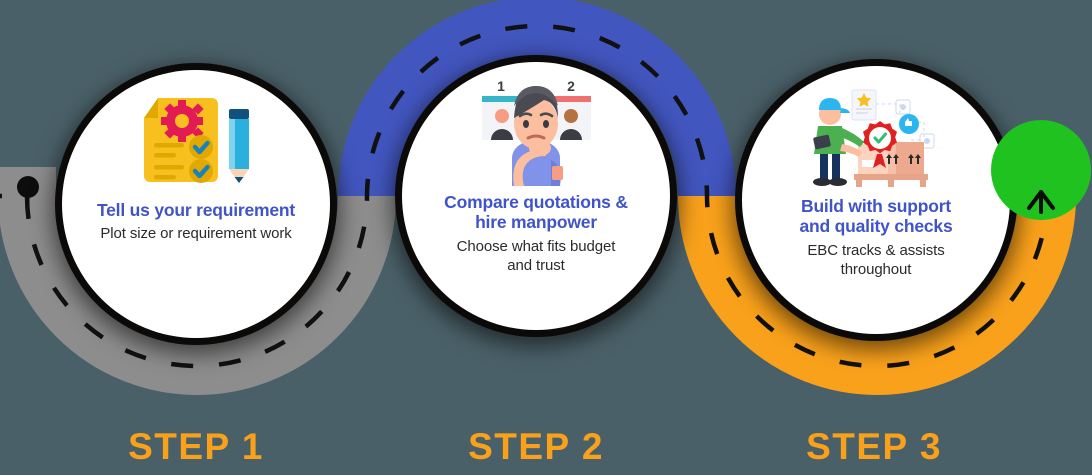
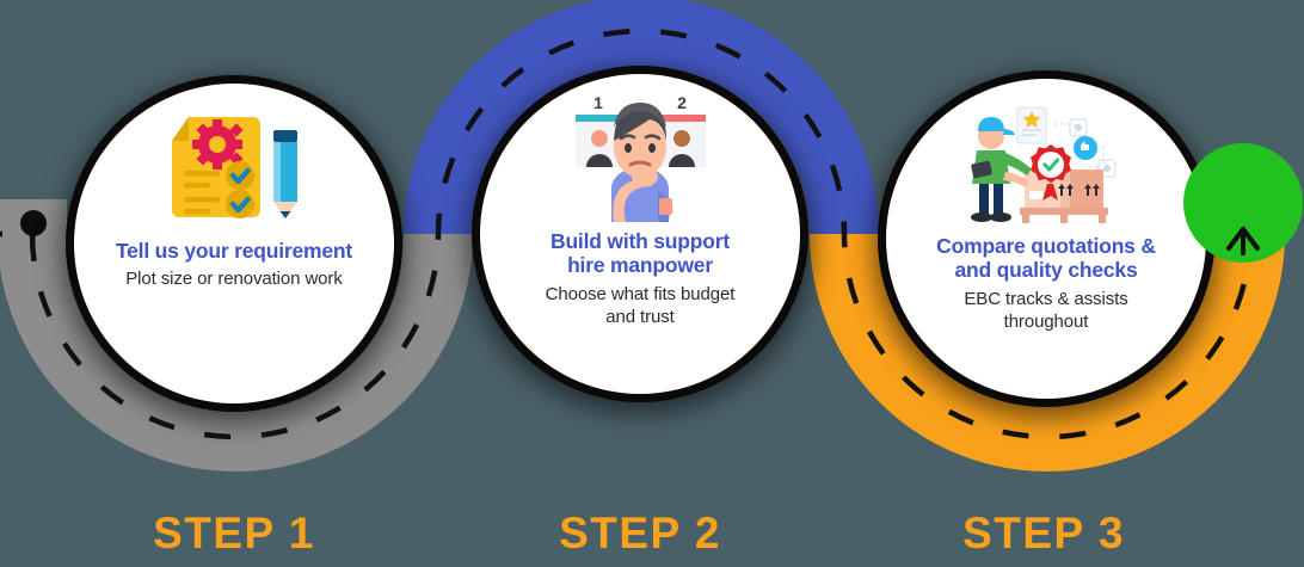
  Tell us your requirement
- Plot size or requirement work
+ Plot size or renovation work
  1
  2
- Compare quotations &
+ Build with support
  hire manpower
  Choose what fits budget
  and trust
- Build with support
+ Compare quotations &
  and quality checks
  EBC tracks & assists
  throughout
  STEP 1
  STEP 2
  STEP 3
